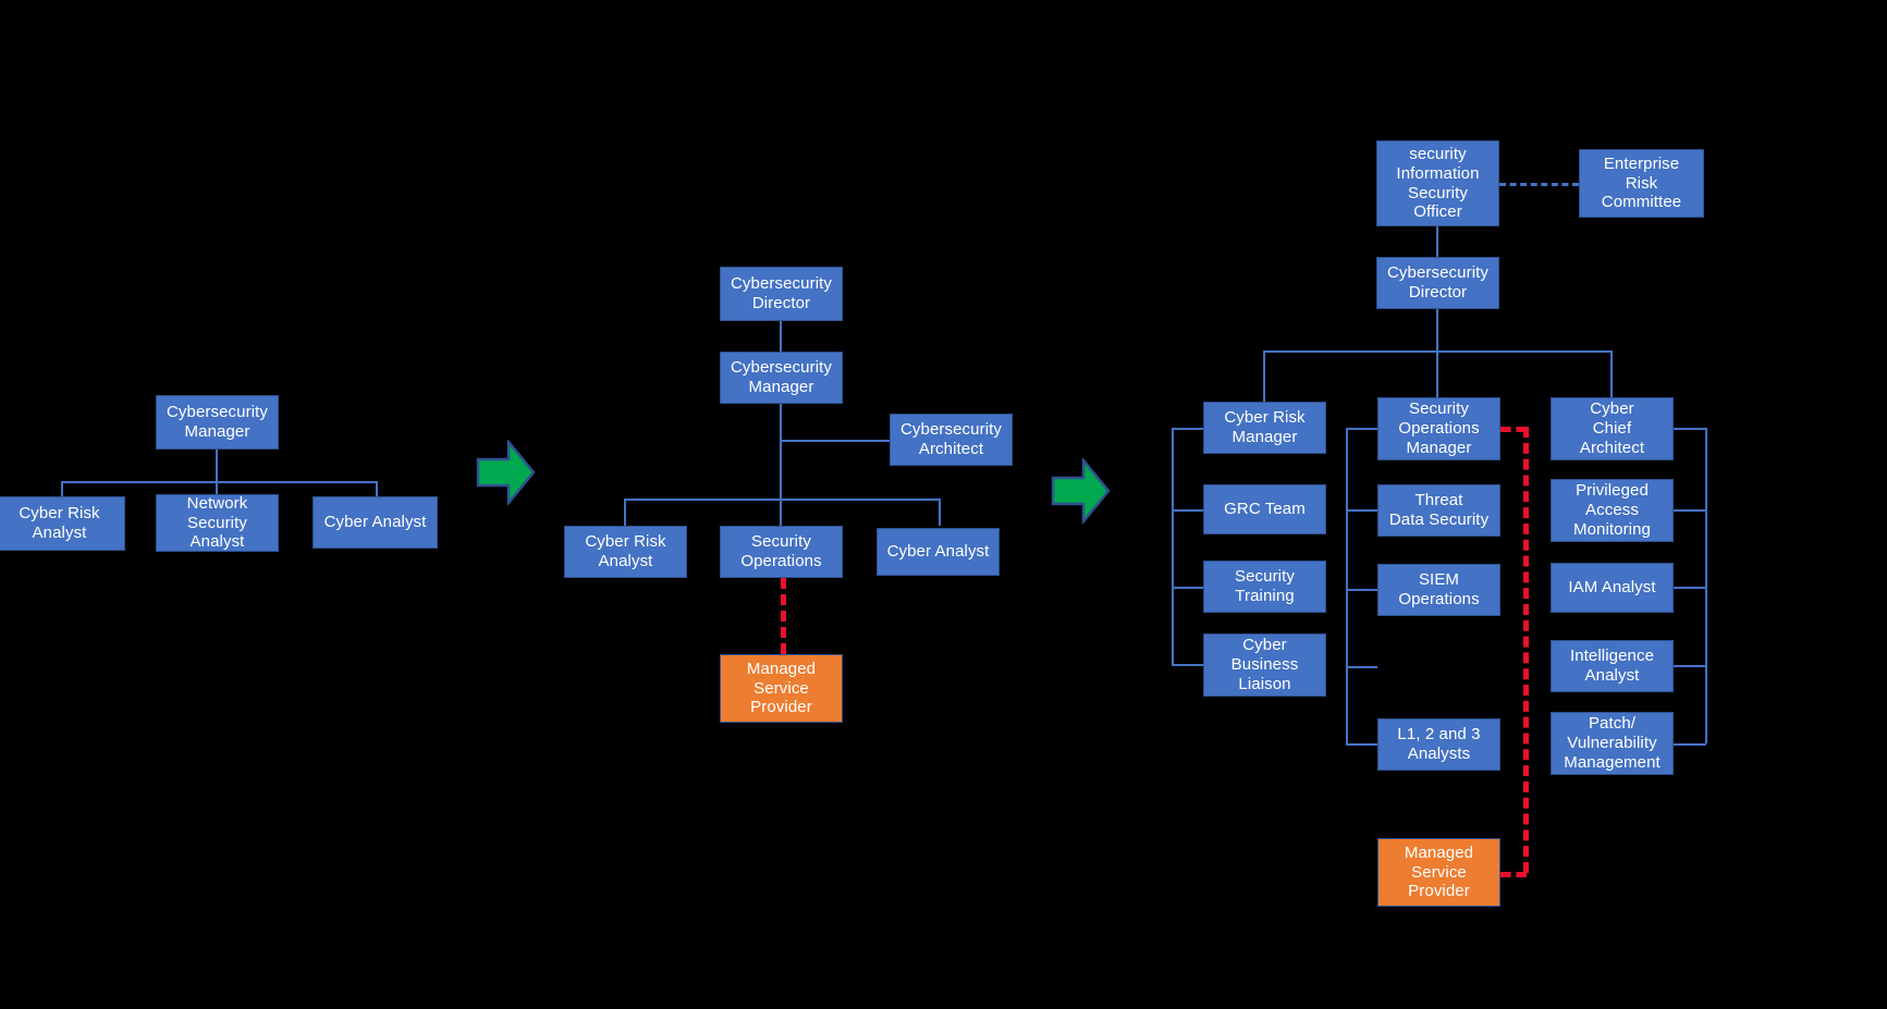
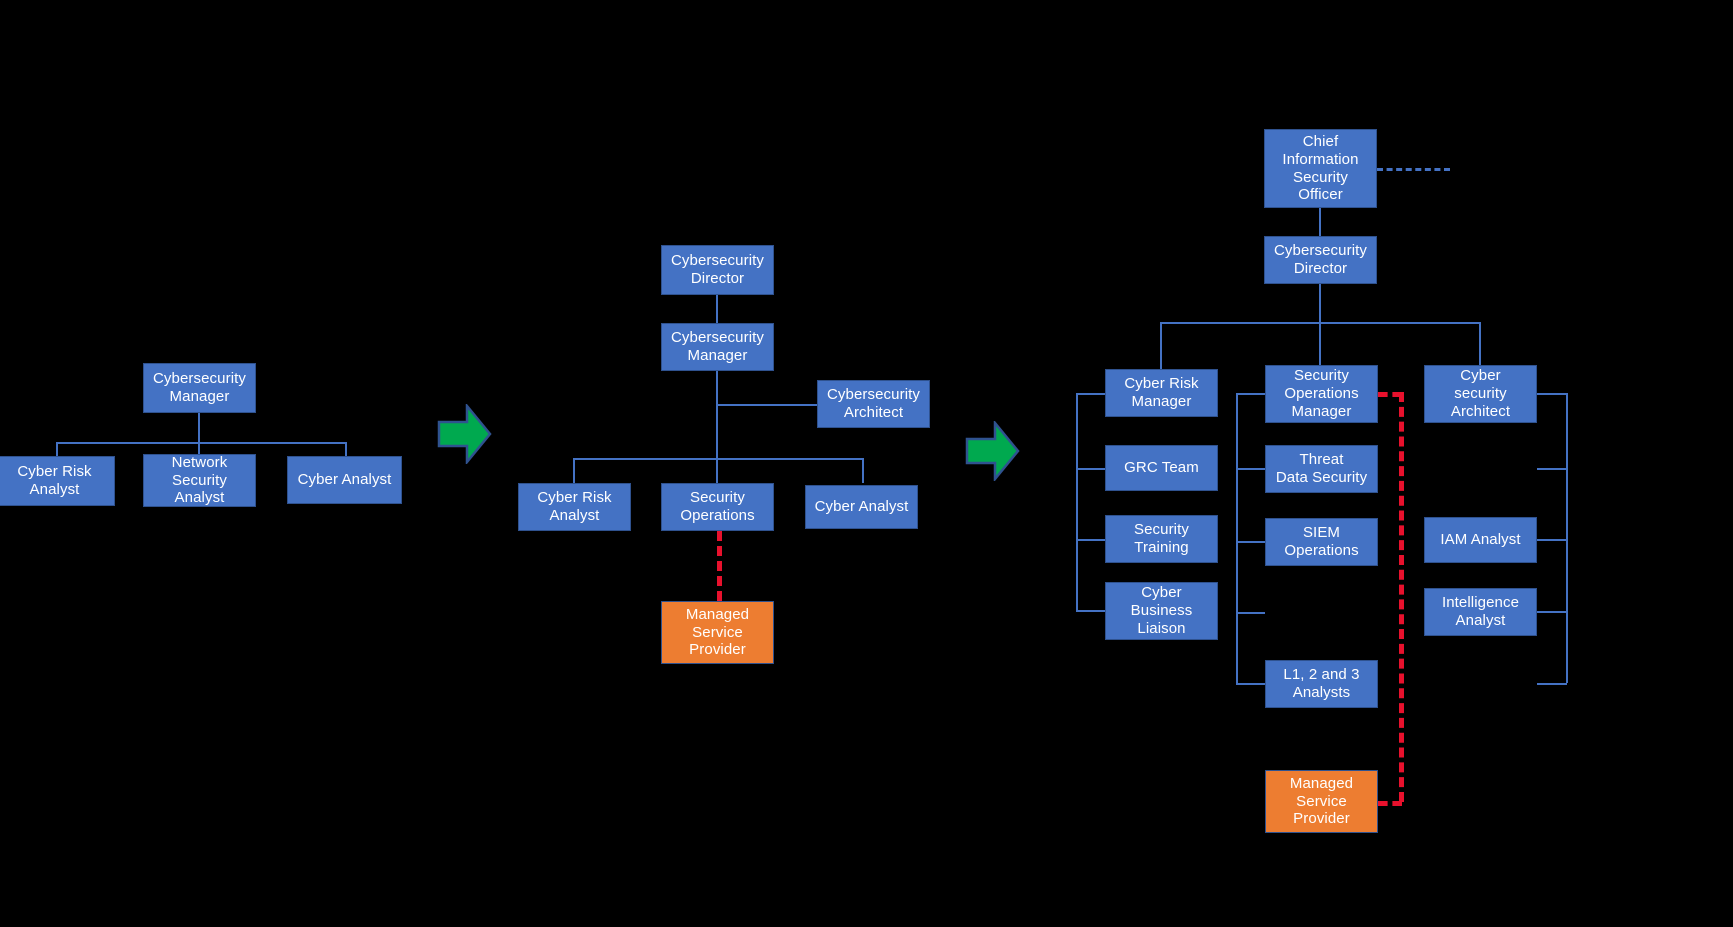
  Cybersecurity
  Manager
  Cyber Risk
  Analyst
  Network
  Security
  Analyst
  Cyber Analyst
  Cybersecurity
  Director
  Cybersecurity
  Manager
  Cybersecurity
  Architect
  Cyber Risk
  Analyst
  Security
  Operations
  Cyber Analyst
  Managed
  Service
  Provider
- security
+ Chief
  Information
  Security
  Officer
- Enterprise
- Risk
- Committee
  Cybersecurity
  Director
  Cyber Risk
  Manager
  GRC Team
  Security
  Training
  Cyber
  Business
  Liaison
  Security
  Operations
  Manager
  Threat
  Data Security
  SIEM
  Operations
  L1, 2 and 3
  Analysts
  Cyber
- Chief
+ security
  Architect
- Privileged
- Access
- Monitoring
  IAM Analyst
  Intelligence
  Analyst
- Patch/
- Vulnerability
- Management
  Managed
  Service
  Provider
